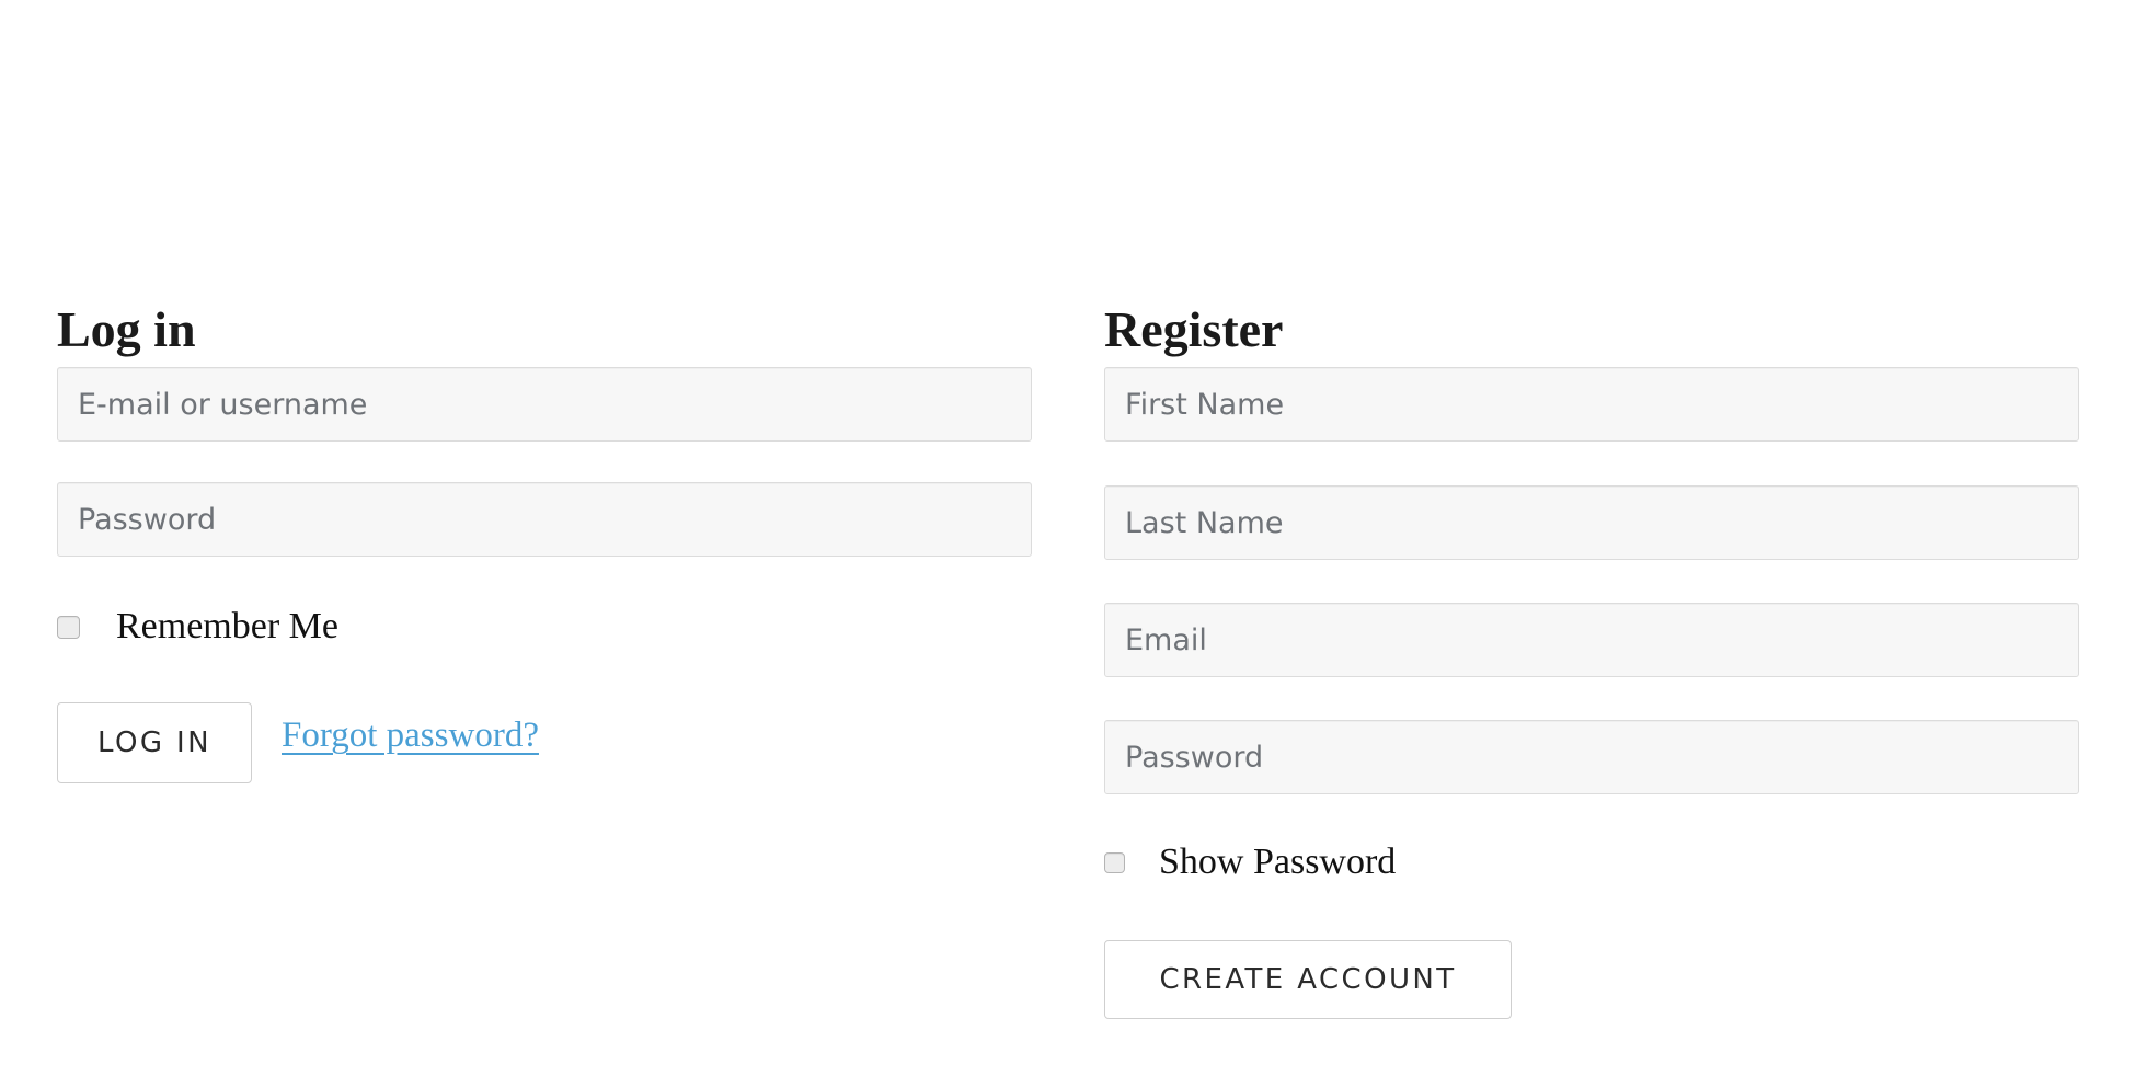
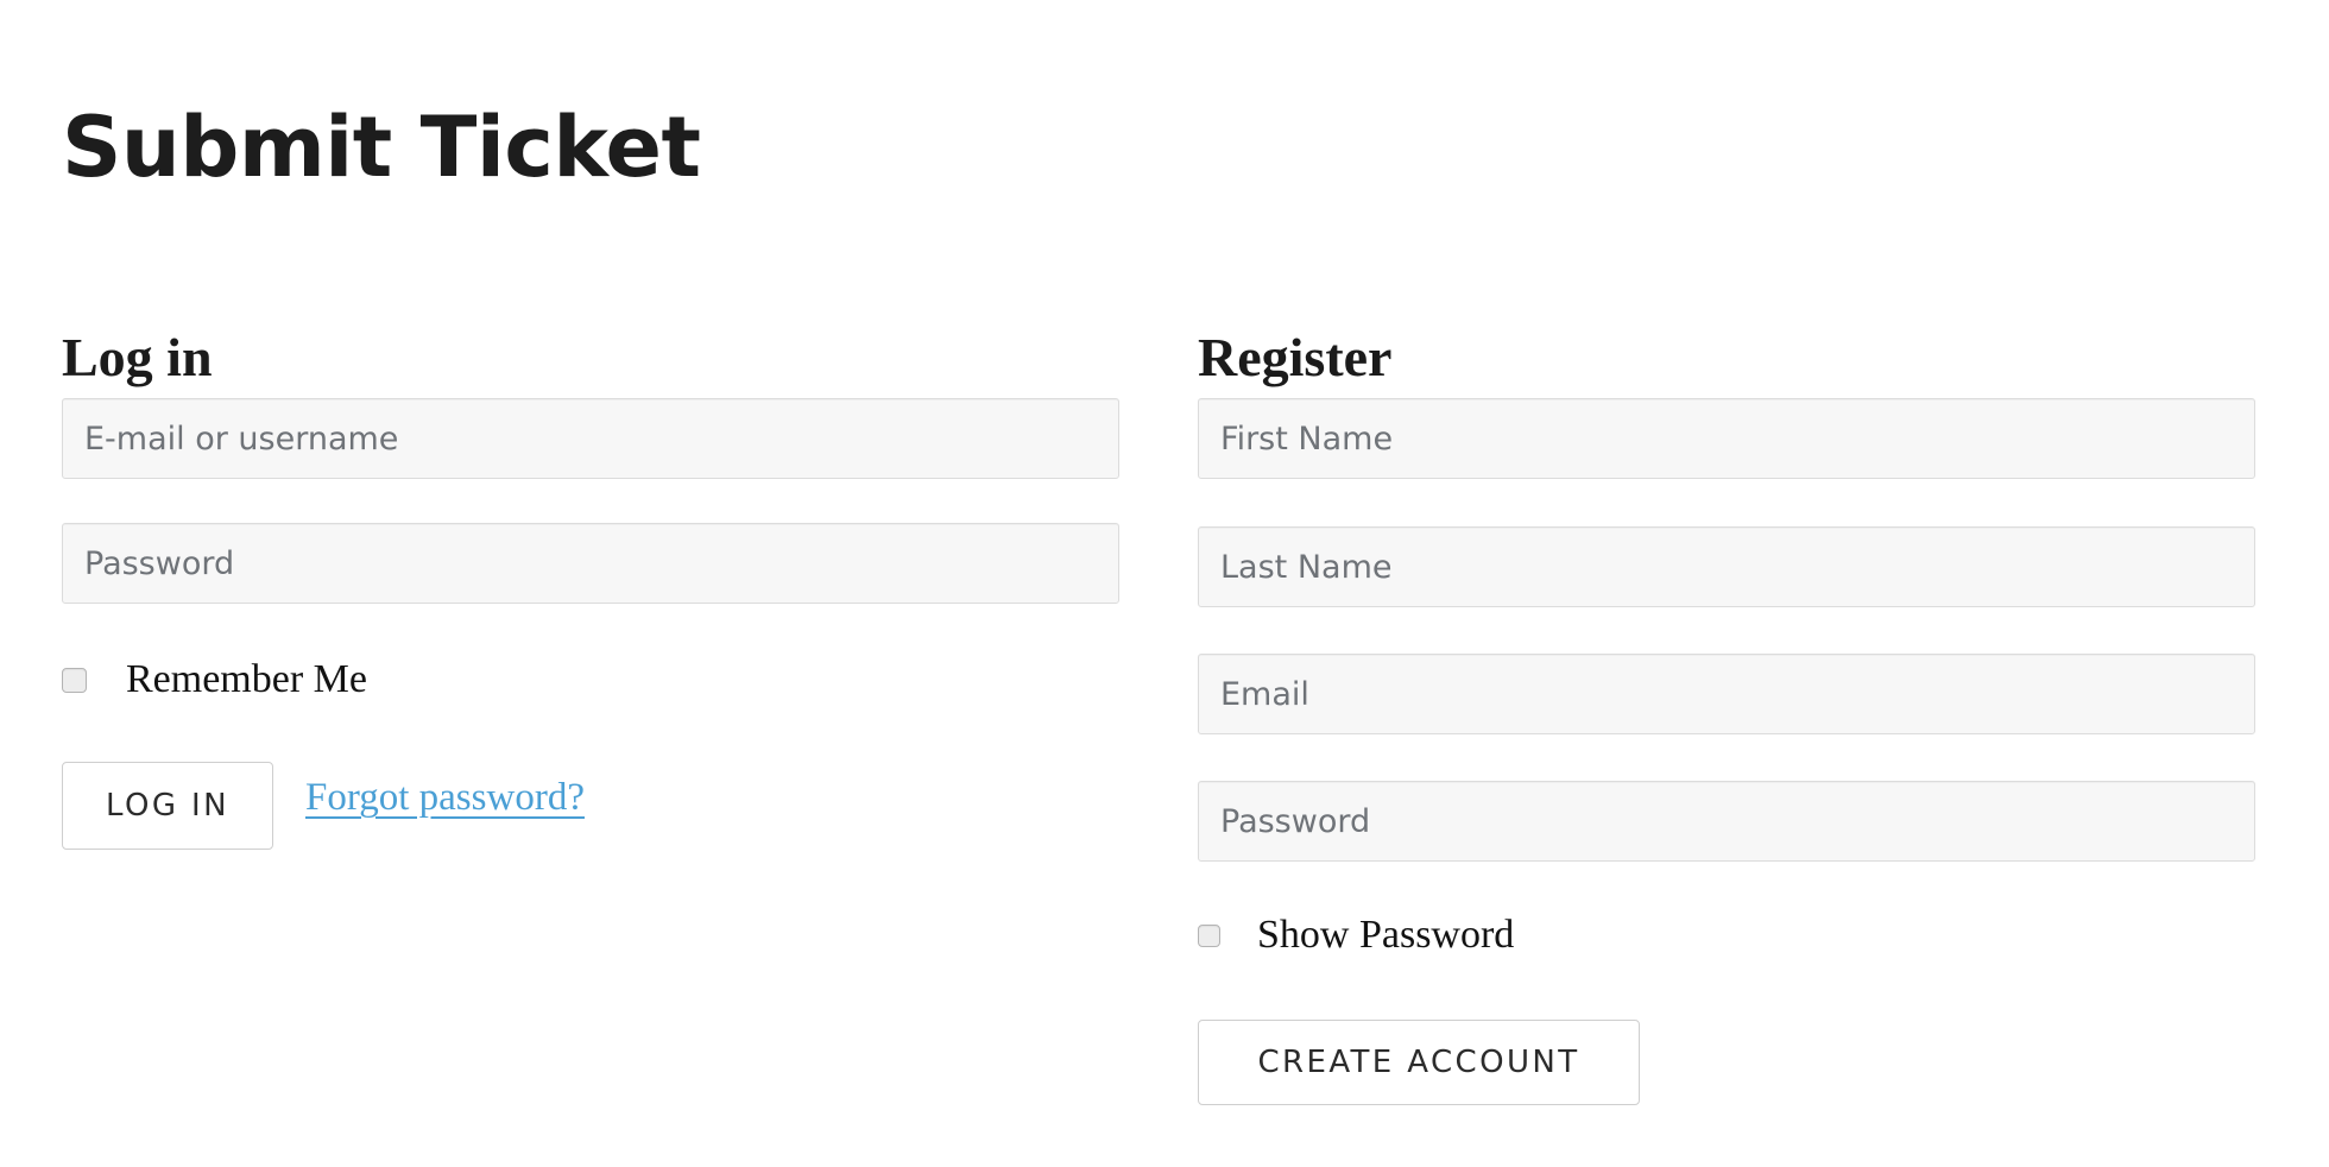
+ Submit Ticket
  Log in
  E-mail or username
  Password
  Remember Me
  LOG IN
  Forgot password?
  Register
  First Name
  Last Name
  Email
  Password
  Show Password
  CREATE ACCOUNT
